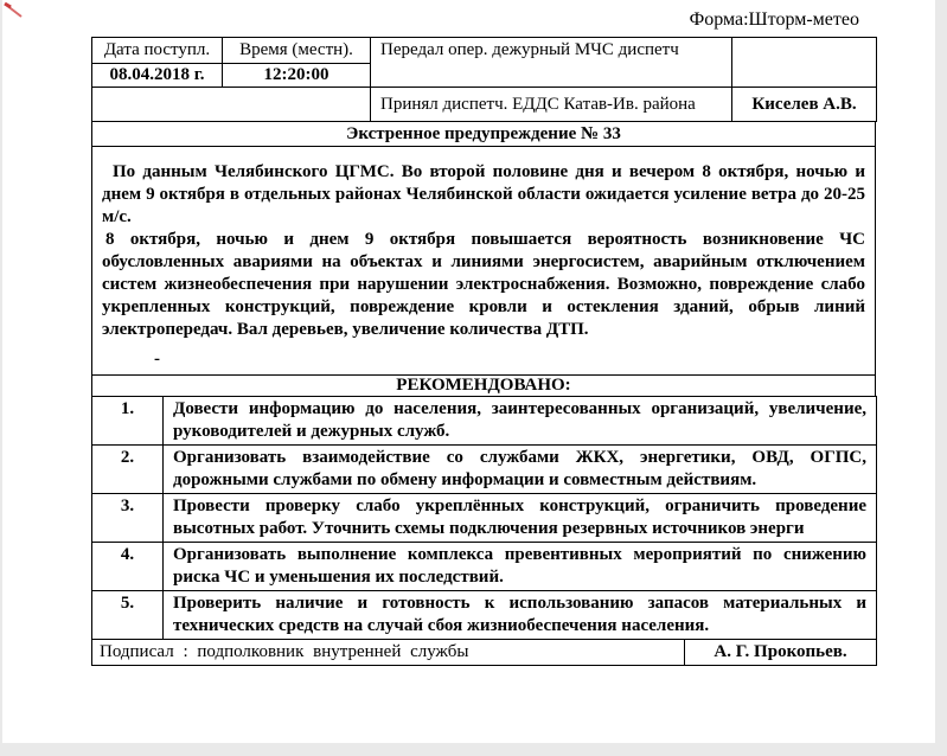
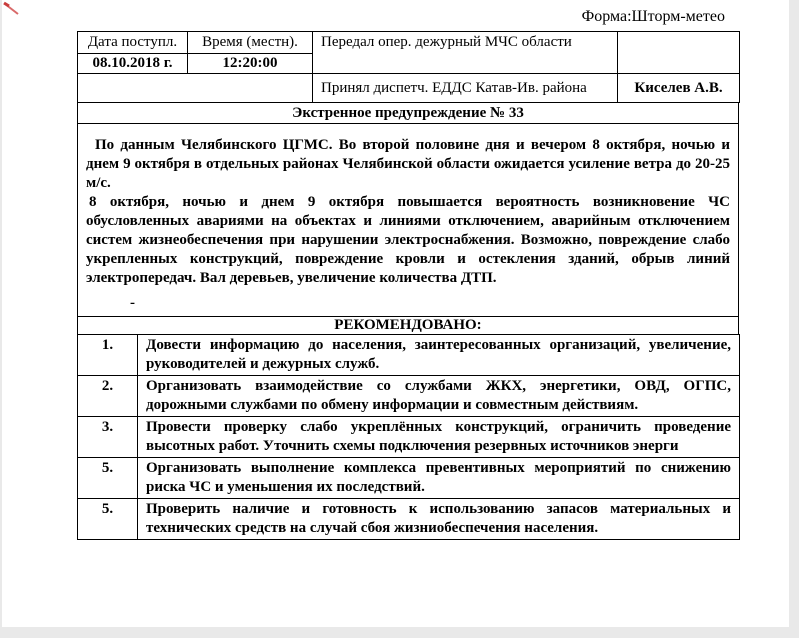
  Форма:Шторм-метео
- Дата поступл.	Время (местн).	Передал опер. дежурный МЧС диспетч
+ Дата поступл.	Время (местн).	Передал опер. дежурный МЧС области
- 08.04.2018 г.	12:20:00
+ 08.10.2018 г.	12:20:00
  	Принял диспетч. ЕДДС Катав-Ив. района	Киселев А.В.
  Экстренное предупреждение № 33
- По данным Челябинского ЦГМС. Во второй половине дня и вечером 8 октября, ночью и днем 9 октября в отдельных районах Челябинской области ожидается усиление ветра до 20-25 м/с. 8 октября, ночью и днем 9 октября повышается вероятность возникновение ЧС обусловленных авариями на объектах и линиями энергосистем, аварийным отключением систем жизнеобеспечения при нарушении электроснабжения. Возможно, повреждение слабо укрепленных конструкций, повреждение кровли и остекления зданий, обрыв линий электропередач. Вал деревьев, увеличение количества ДТП. -
+ По данным Челябинского ЦГМС. Во второй половине дня и вечером 8 октября, ночью и днем 9 октября в отдельных районах Челябинской области ожидается усиление ветра до 20-25 м/с. 8 октября, ночью и днем 9 октября повышается вероятность возникновение ЧС обусловленных авариями на объектах и линиями отключением, аварийным отключением систем жизнеобеспечения при нарушении электроснабжения. Возможно, повреждение слабо укрепленных конструкций, повреждение кровли и остекления зданий, обрыв линий электропередач. Вал деревьев, увеличение количества ДТП. -
  РЕКОМЕНДОВАНО:
  1.	Довести информацию до населения, заинтересованных организаций, увеличение, руководителей и дежурных служб.
  2.	Организовать взаимодействие со службами ЖКХ, энергетики, ОВД, ОГПС, дорожными службами по обмену информации и совместным действиям.
  3.	Провести проверку слабо укреплённых конструкций, ограничить проведение высотных работ. Уточнить схемы подключения резервных источников энерги
- 4.	Организовать выполнение комплекса превентивных мероприятий по снижению риска ЧС и уменьшения их последствий.
+ 5.	Организовать выполнение комплекса превентивных мероприятий по снижению риска ЧС и уменьшения их последствий.
  5.	Проверить наличие и готовность к использованию запасов материальных и технических средств на случай сбоя жизниобеспечения населения.
- Подписал : подполковник внутренней службы	А. Г. Прокопьев.
